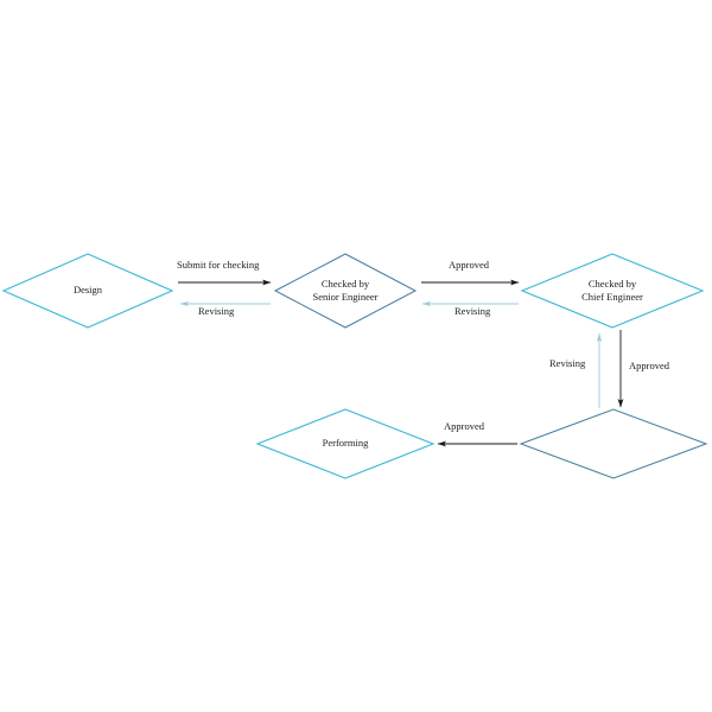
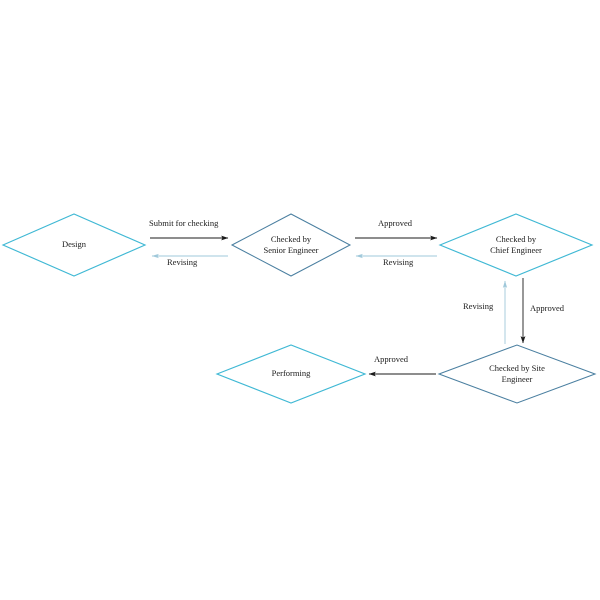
  Design
  Checked by
  Senior Engineer
  Checked by
  Chief Engineer
+ Checked by Site
+ Engineer
  Performing
  Submit for checking
  Revising
  Approved
  Revising
  Revising
  Approved
  Approved
